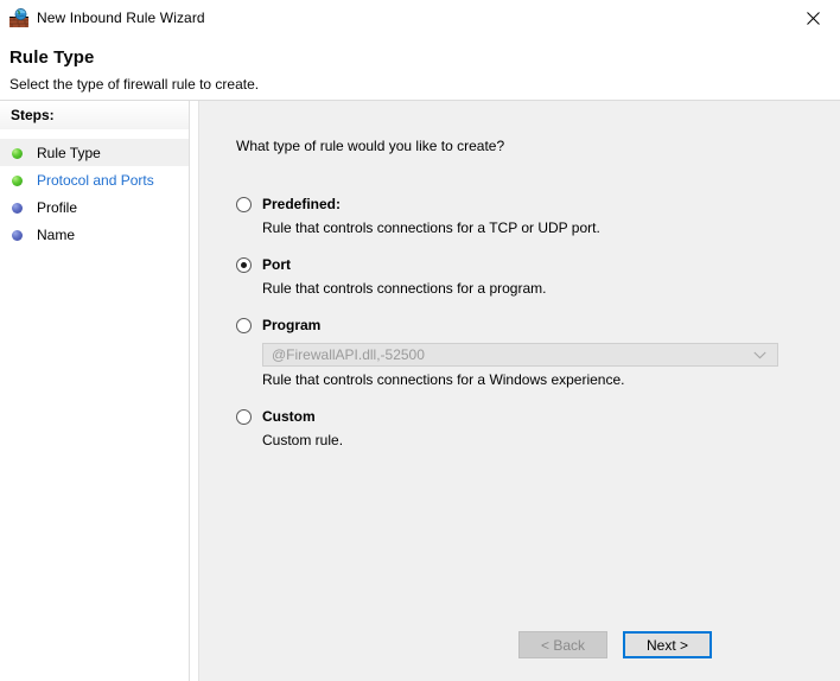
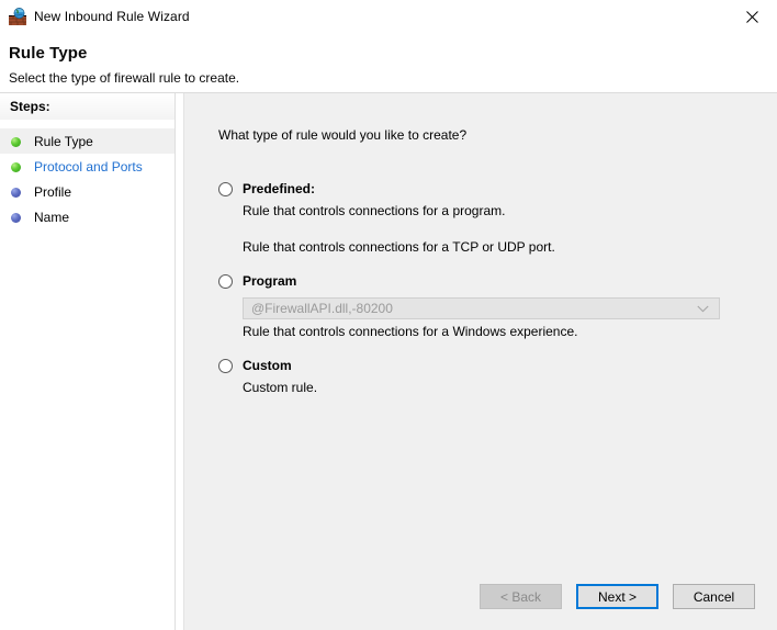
  New Inbound Rule Wizard
  Rule Type
  Select the type of firewall rule to create.
  Steps:
  Rule Type
  Protocol and Ports
  Profile
  Name
  What type of rule would you like to create?
  Predefined:
- Rule that controls connections for a TCP or UDP port.
+ Rule that controls connections for a program.
- Port
- Rule that controls connections for a program.
+ Rule that controls connections for a TCP or UDP port.
  Program
- @FirewallAPI.dll,-52500
+ @FirewallAPI.dll,-80200
  Rule that controls connections for a Windows experience.
  Custom
  Custom rule.
  < Back
  Next >
+ Cancel
